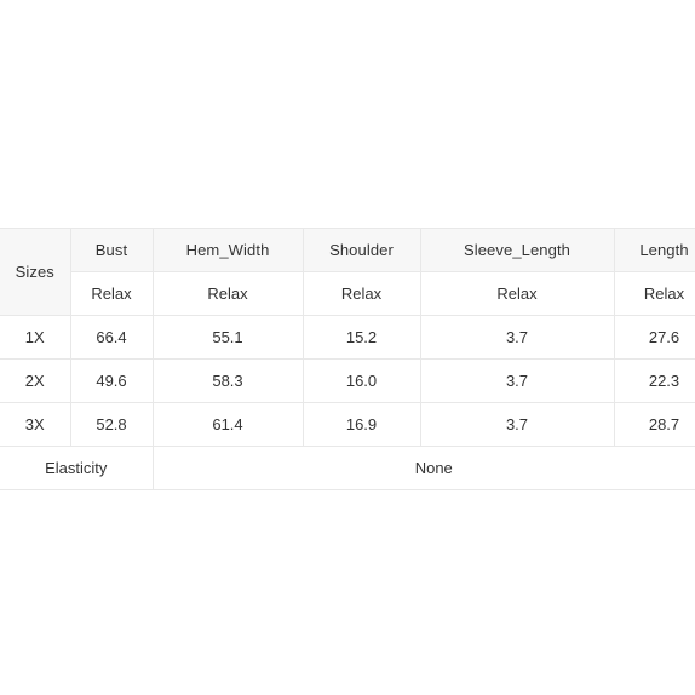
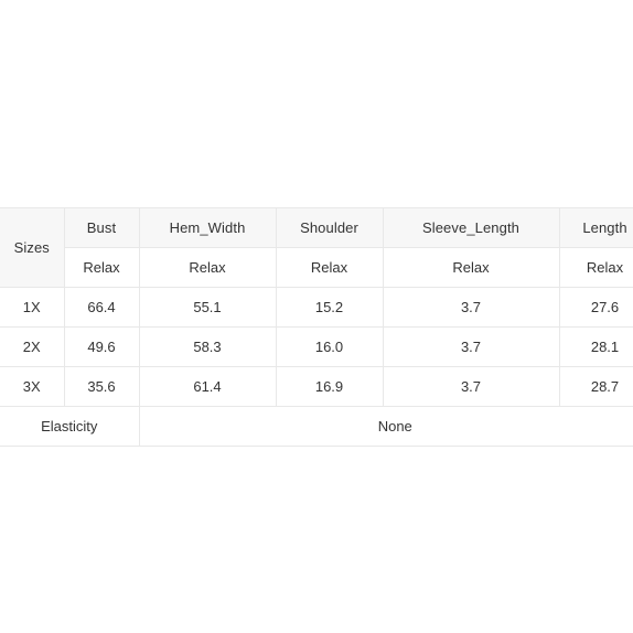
  Sizes	Bust	Hem_Width	Shoulder	Sleeve_Length	Length
  Relax	Relax	Relax	Relax	Relax
  1X	66.4	55.1	15.2	3.7	27.6
- 2X	49.6	58.3	16.0	3.7	22.3
+ 2X	49.6	58.3	16.0	3.7	28.1
- 3X	52.8	61.4	16.9	3.7	28.7
+ 3X	35.6	61.4	16.9	3.7	28.7
  Elasticity	None
